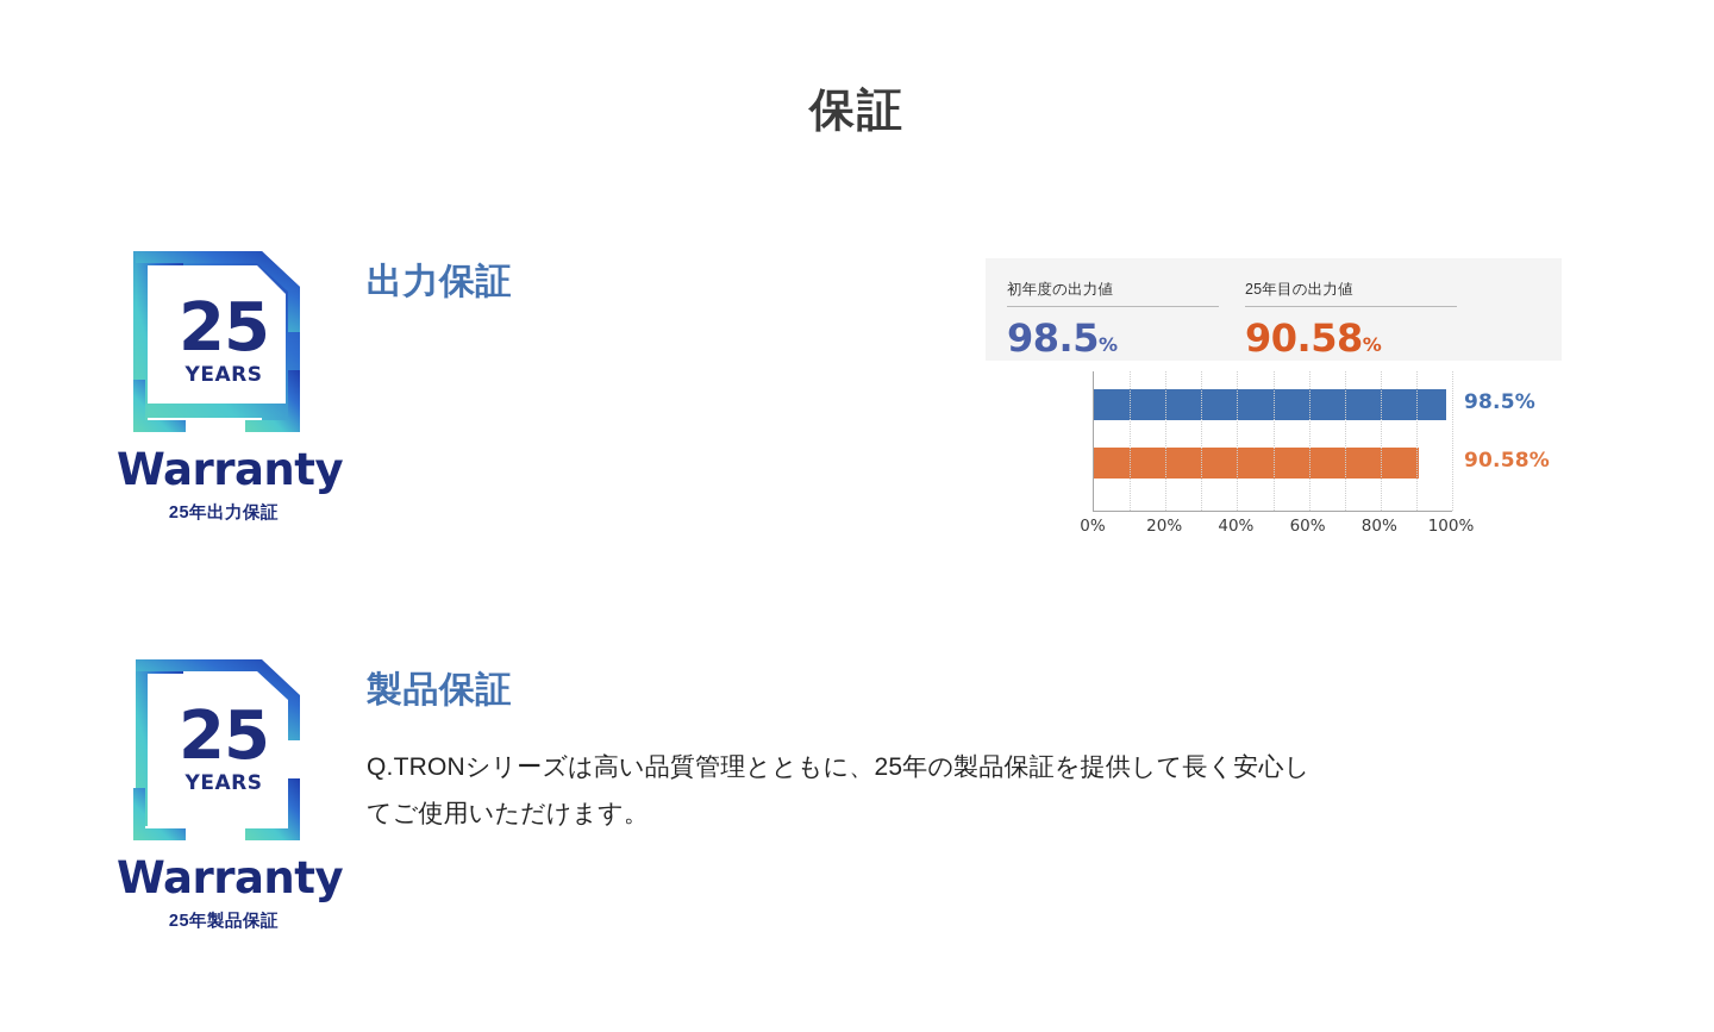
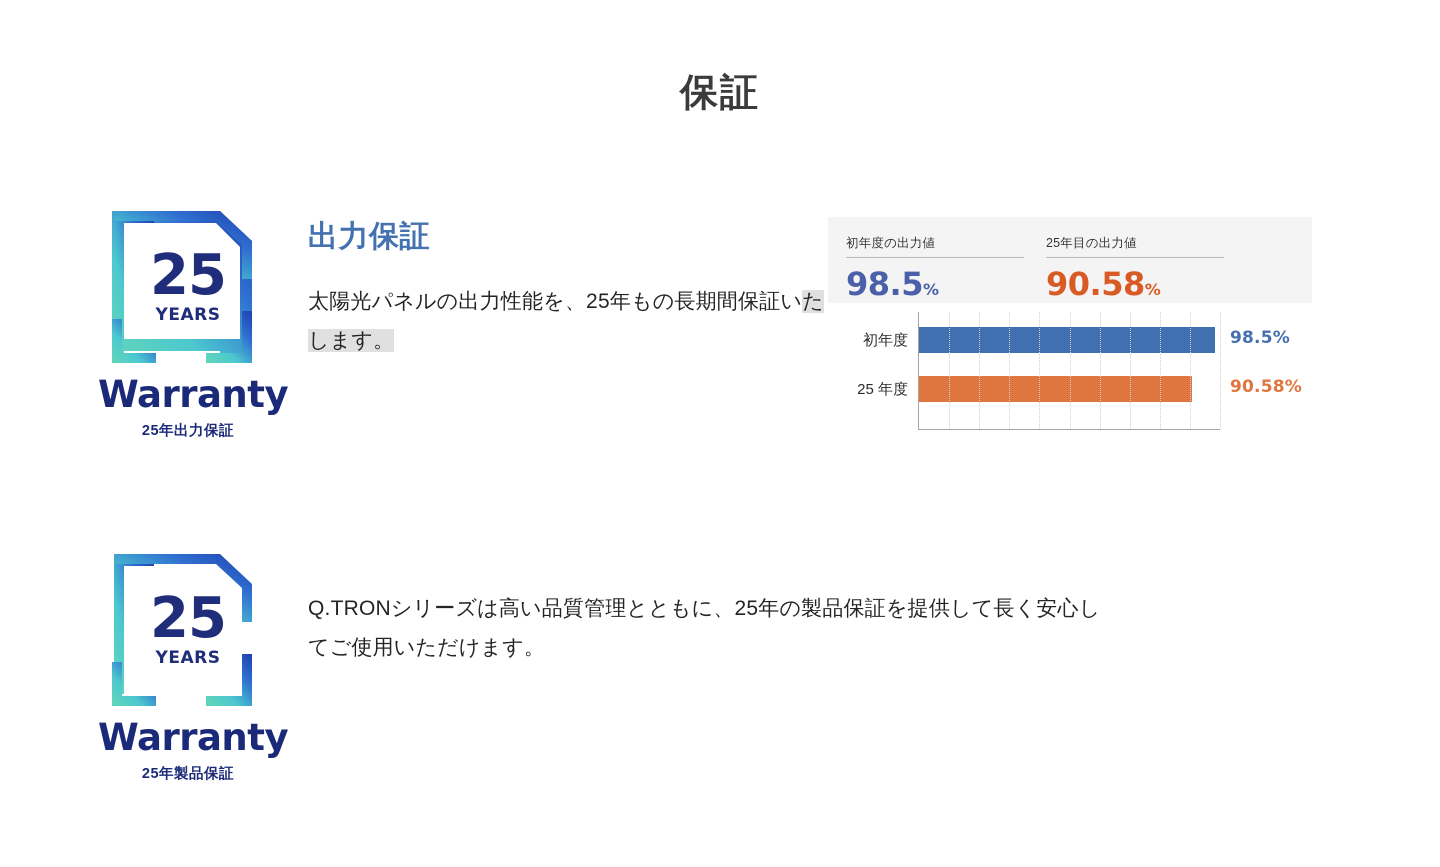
  保証
  25
  YEARS
  Warranty
  25年出力保証
  出力保証
+ 太陽光パネルの出力性能を、25年もの長期間保証いたします。
  初年度の出力値
  98.5%
  25年目の出力値
  90.58%
+ 初年度
+ 25 年度
  98.5%
  90.58%
- 0%
- 20%
- 40%
- 60%
- 80%
- 100%
  25
  YEARS
  Warranty
  25年製品保証
- 製品保証
  Q.TRONシリーズは高い品質管理とともに、25年の製品保証を提供して長く安心してご使用いただけます。
